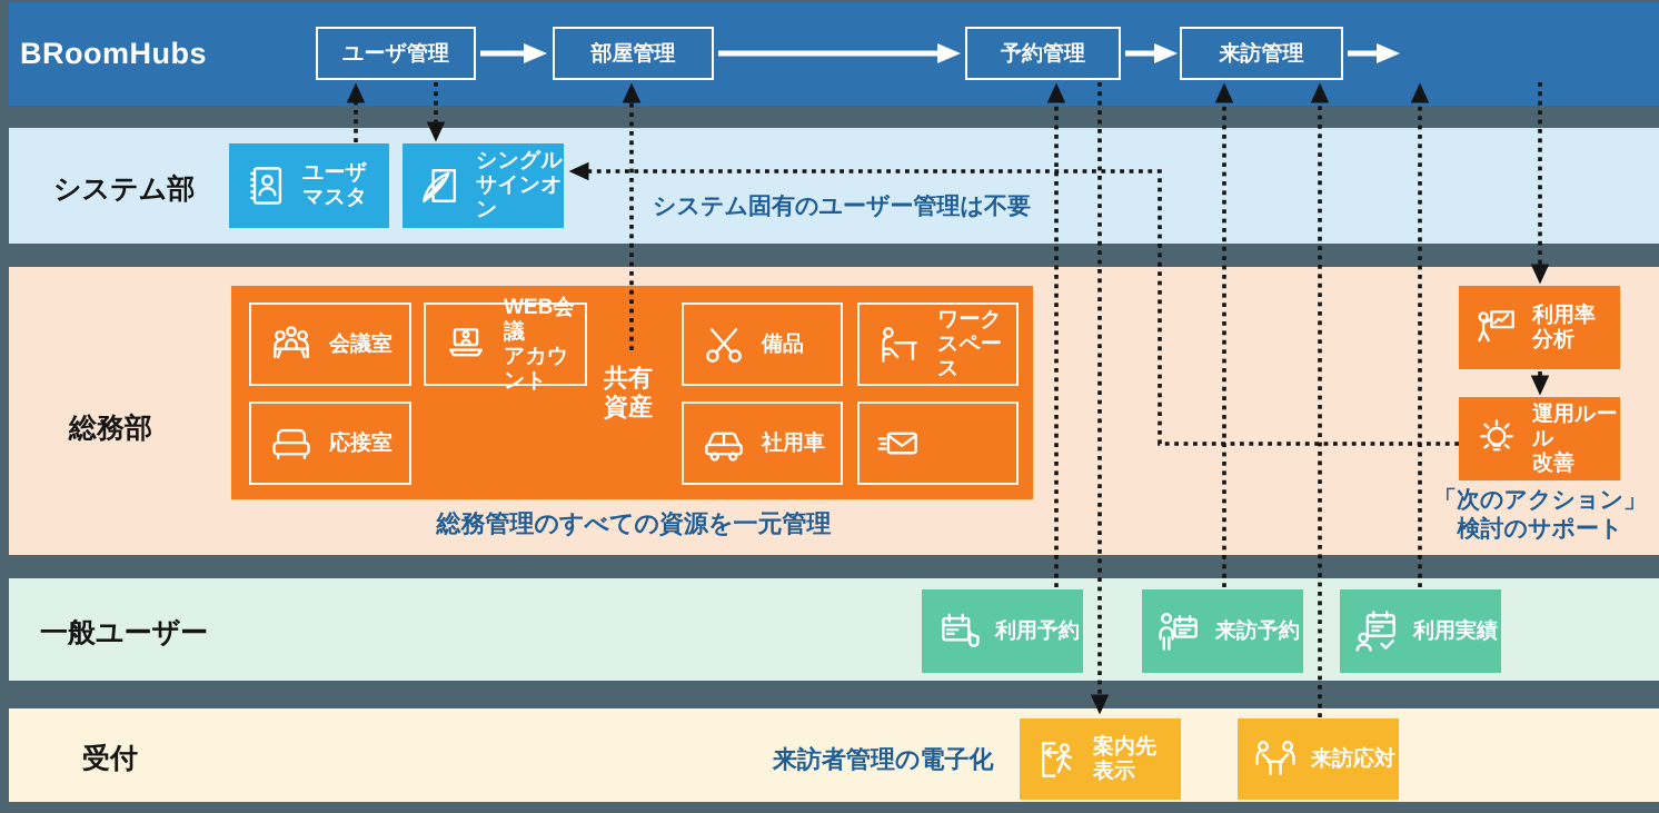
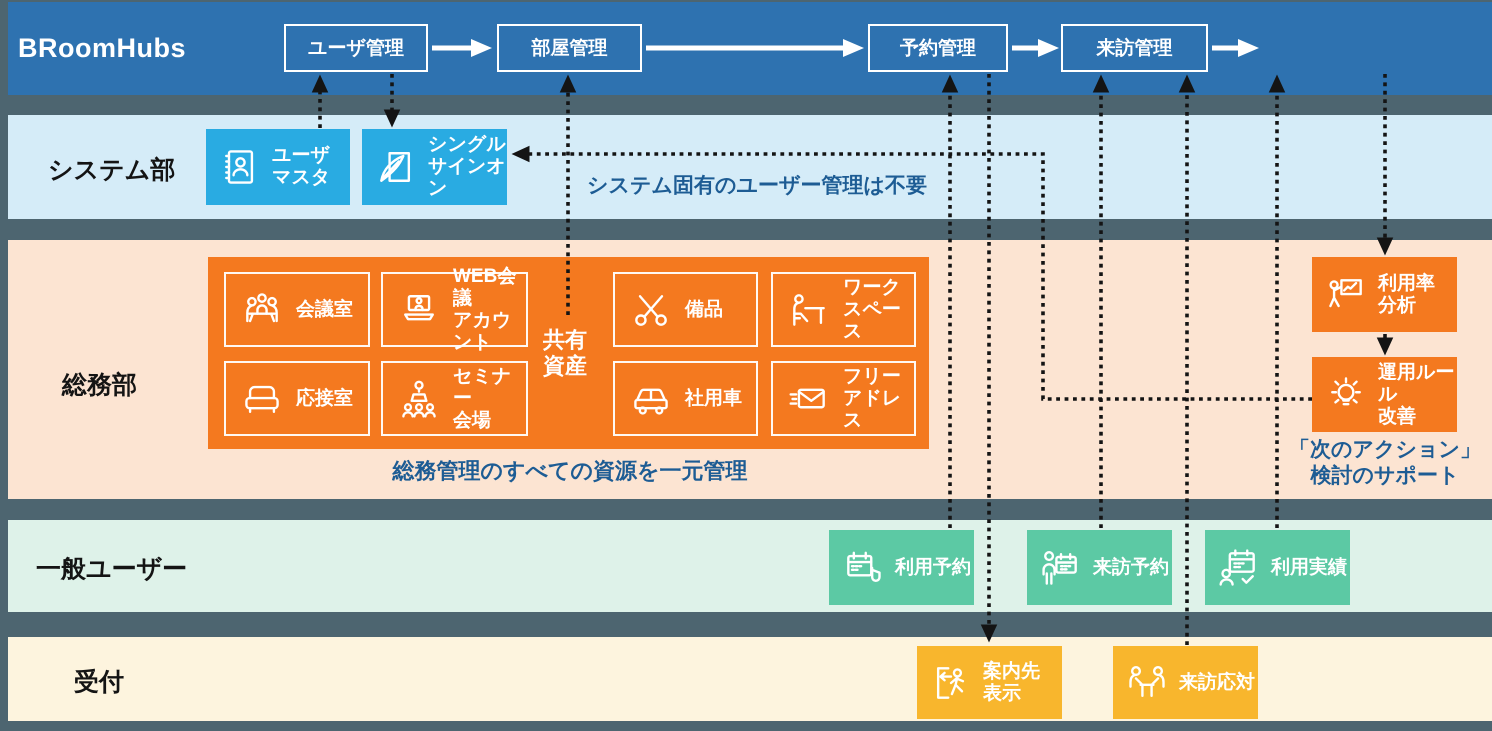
  BRoomHubs
  ユーザ管理
  部屋管理
  予約管理
  来訪管理
  システム部
  総務部
  一般ユーザー
  受付
  ユーザ
  マスタ
  シングル
  サインオン
  システム固有のユーザー管理は不要
  共有
  資産
  会議室
  WEB会議
  アカウント
  応接室
+ セミナー
+ 会場
  備品
  社用車
  ワーク
  スペース
+ フリー
+ アドレス
  総務管理のすべての資源を一元管理
  利用率
  分析
  運用ルール
  改善
  「次のアクション」
  検討のサポート
  利用予約
  来訪予約
  利用実績
- 来訪者管理の電子化
  案内先
  表示
  来訪応対
